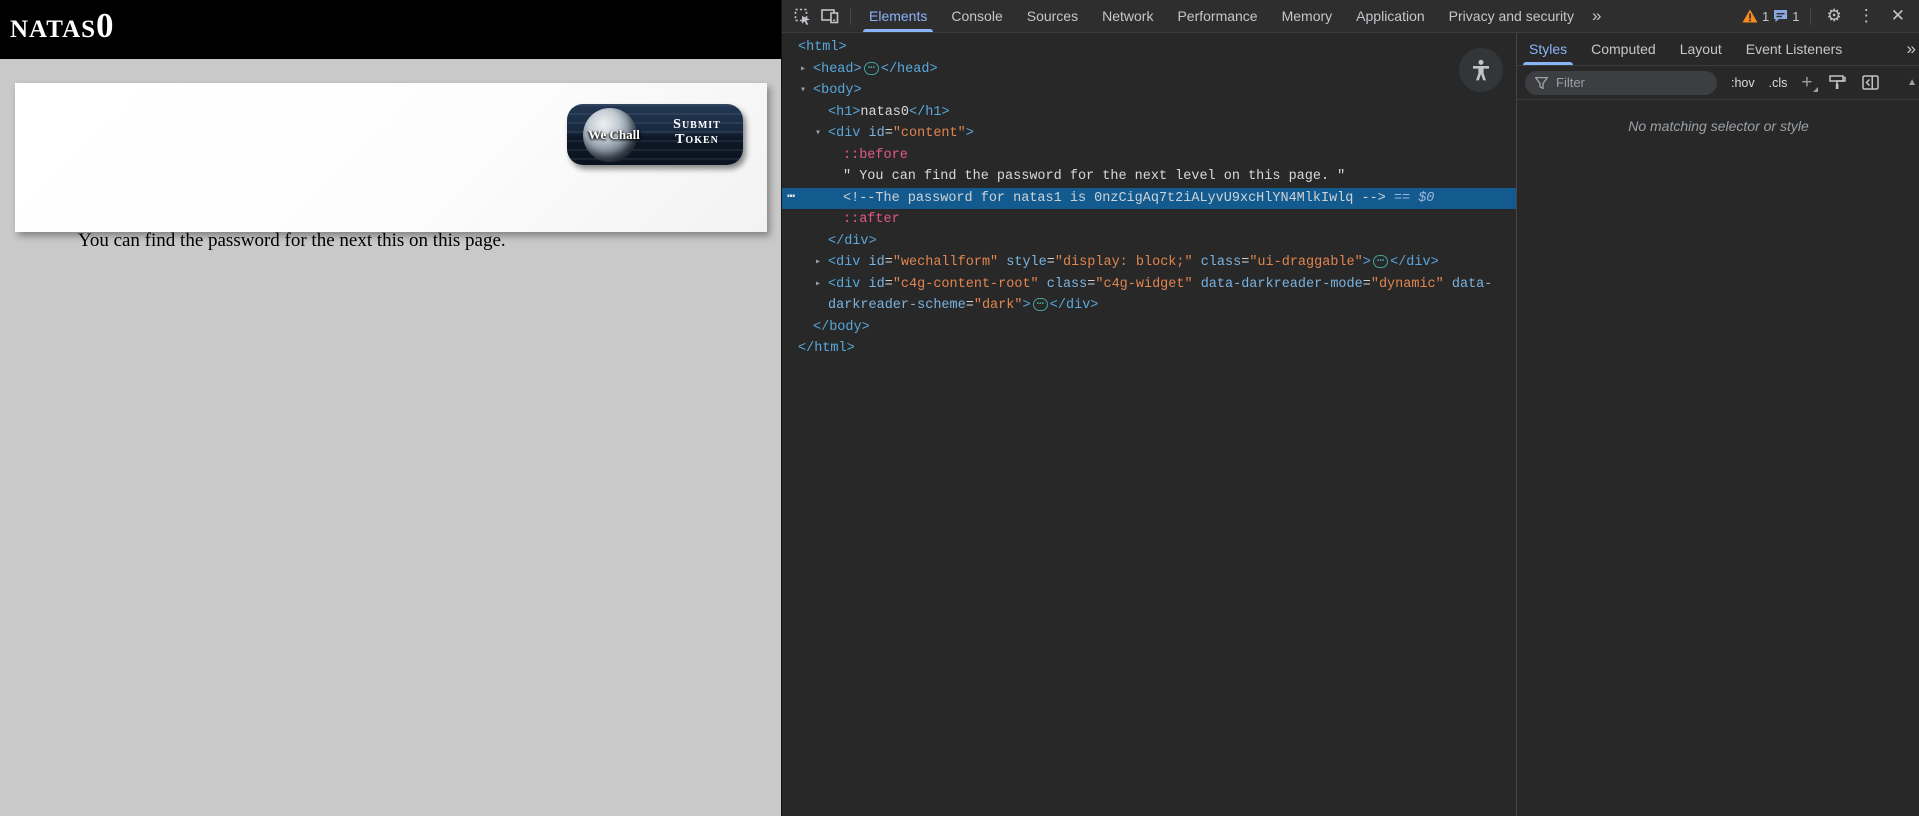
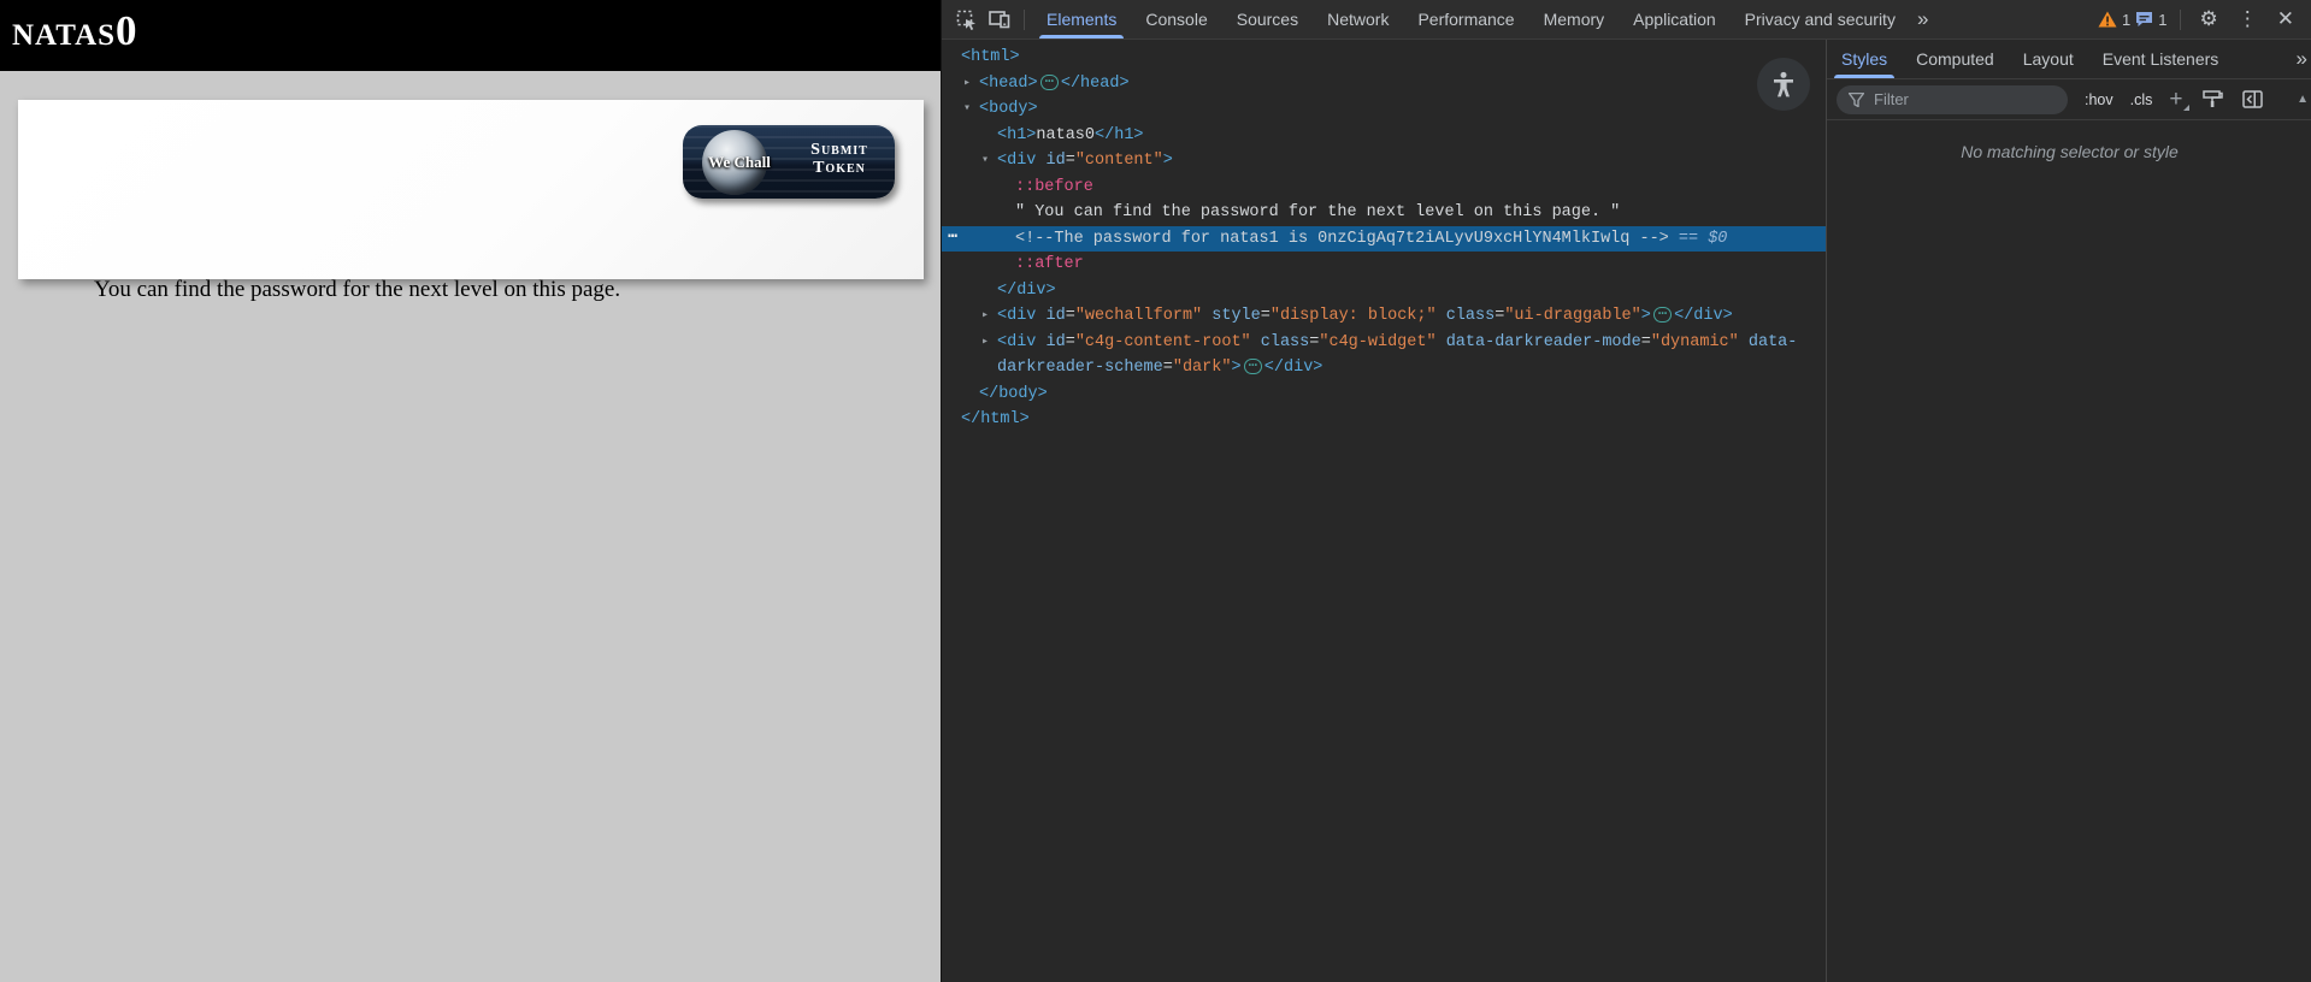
  natas0
- You can find the password for the next this on this page.
+ You can find the password for the next level on this page.
  We Chall
  Submit
  Token
  Elements
  Console
  Sources
  Network
  Performance
  Memory
  Application
  Privacy and security
  »
  1
  1
  ⚙
  ⋮
  ✕
  <html>
  ▸
  <head> ⋯ </head>
  ▾
  <body>
  <h1>natas0</h1>
  ▾
  <div id="content">
  ::before
  " You can find the password for the next level on this page. "
  ⋯
  <!--The password for natas1 is 0nzCigAq7t2iALyvU9xcHlYN4MlkIwlq --> == $0
  ::after
  </div>
  ▸
  <div id="wechallform" style="display: block;" class="ui-draggable"> ⋯ </div>
  ▸
  <div id="c4g-content-root" class="c4g-widget" data-darkreader-mode="dynamic" data-
  darkreader-scheme="dark"> ⋯ </div>
  </body>
  </html>
  Styles
  Computed
  Layout
  Event Listeners
  »
  Filter
  :hov
  .cls
  +
  No matching selector or style
  ▲
